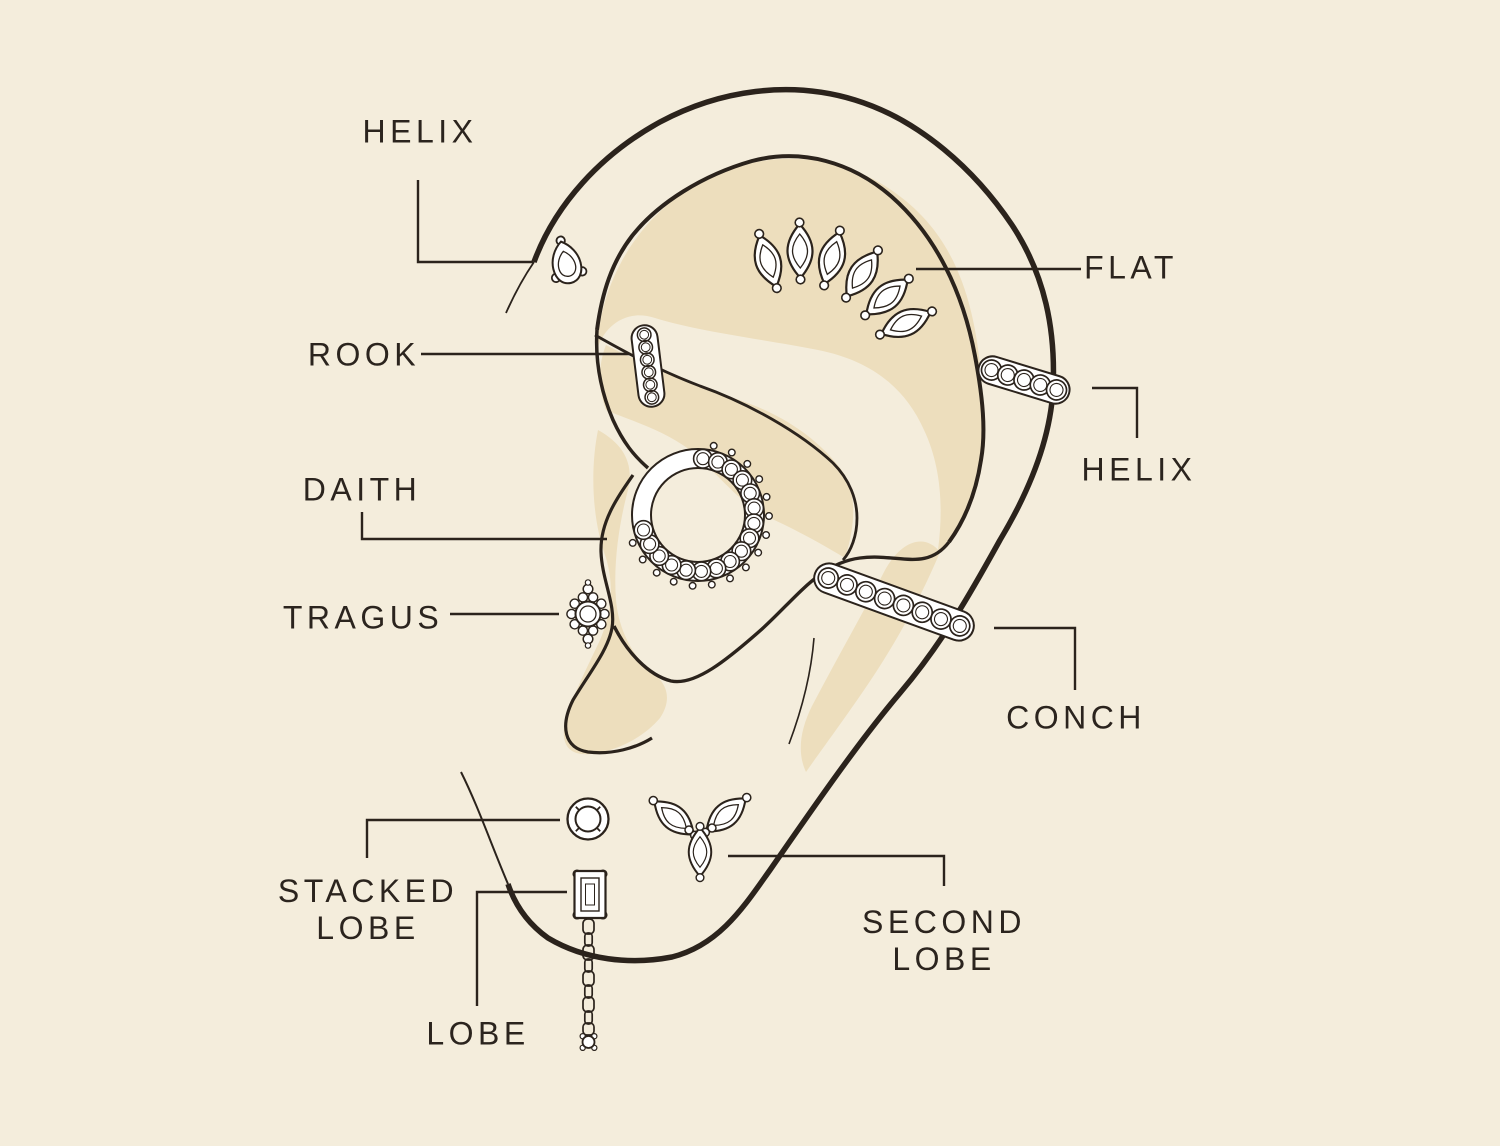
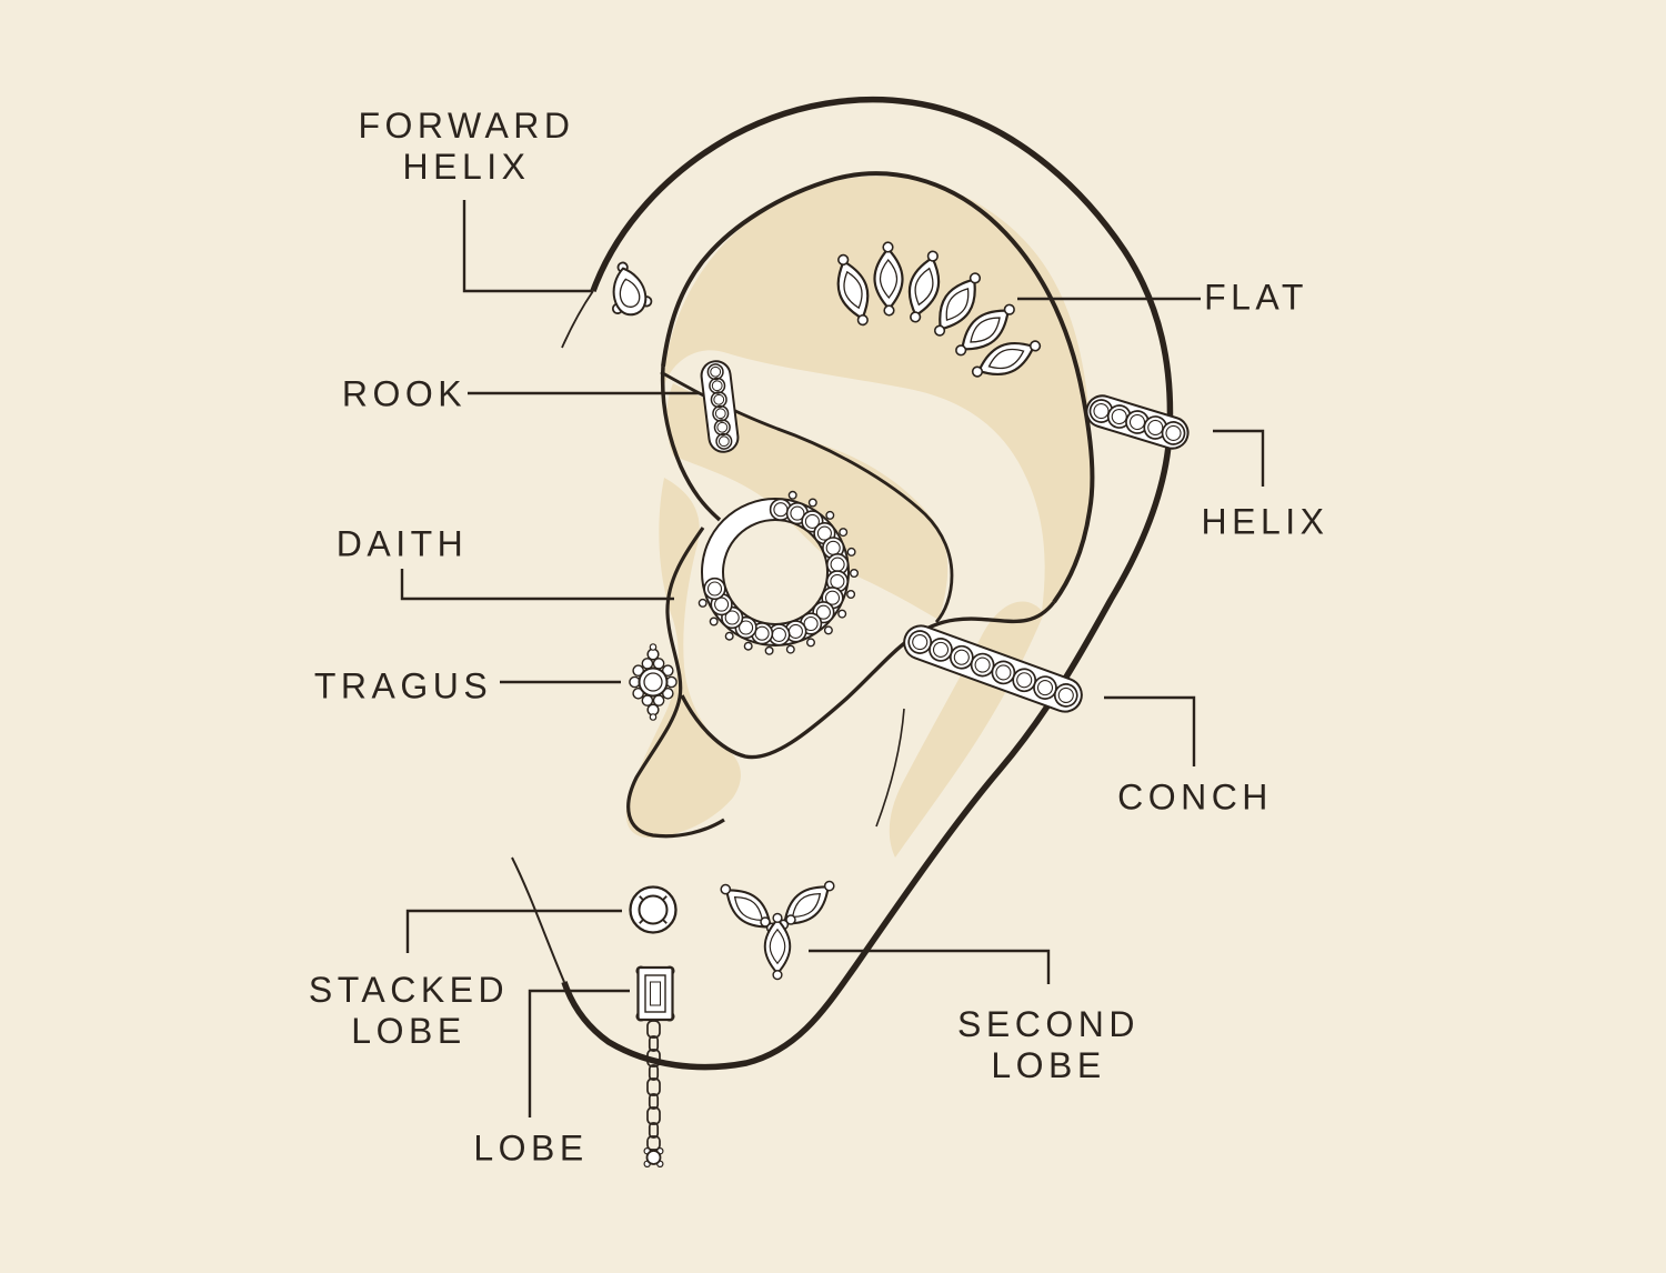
+ FORWARD
  HELIX
  ROOK
  DAITH
  TRAGUS
  STACKED
  LOBE
  LOBE
  FLAT
  HELIX
  CONCH
  SECOND
  LOBE
